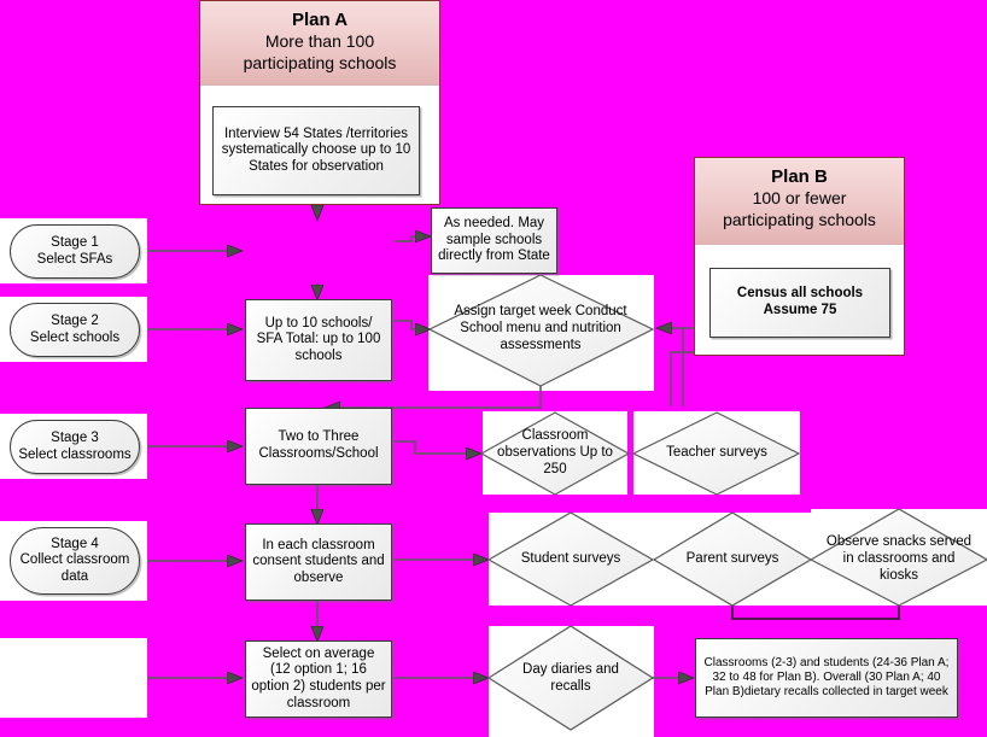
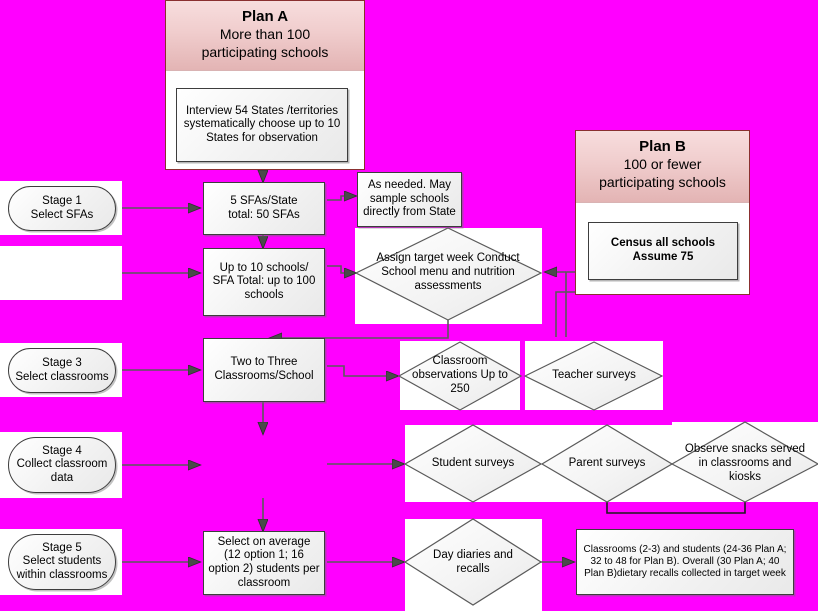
  Plan A
  More than 100
  participating schools
  Interview 54 States /territories systematically choose up to 10 States for observation
  Plan B
  100 or fewer
  participating schools
  Census all schools
  Assume 75
  Stage 1
  Select SFAs
- Stage 2
- Select schools
  Stage 3
  Select classrooms
  Stage 4
  Collect classroom
  data
+ Stage 5
+ Select students
+ within classrooms
+ 5 SFAs/State
+ total: 50 SFAs
  Up to 10 schools/ SFA Total: up to 100 schools
  Two to Three
  Classrooms/School
- In each classroom consent students and observe
  Select on average (12 option 1; 16 option 2) students per classroom
  As needed. May sample schools directly from State
  Classrooms (2-3) and students (24-36 Plan A; 32 to 48 for Plan B). Overall (30 Plan A; 40 Plan B)dietary recalls collected in target week
  Assign target week Conduct School menu and nutrition assessments
  Classroom observations Up to 250
  Teacher surveys
  Student surveys
  Parent surveys
  Observe snacks served in classrooms and kiosks
  Day diaries and recalls
